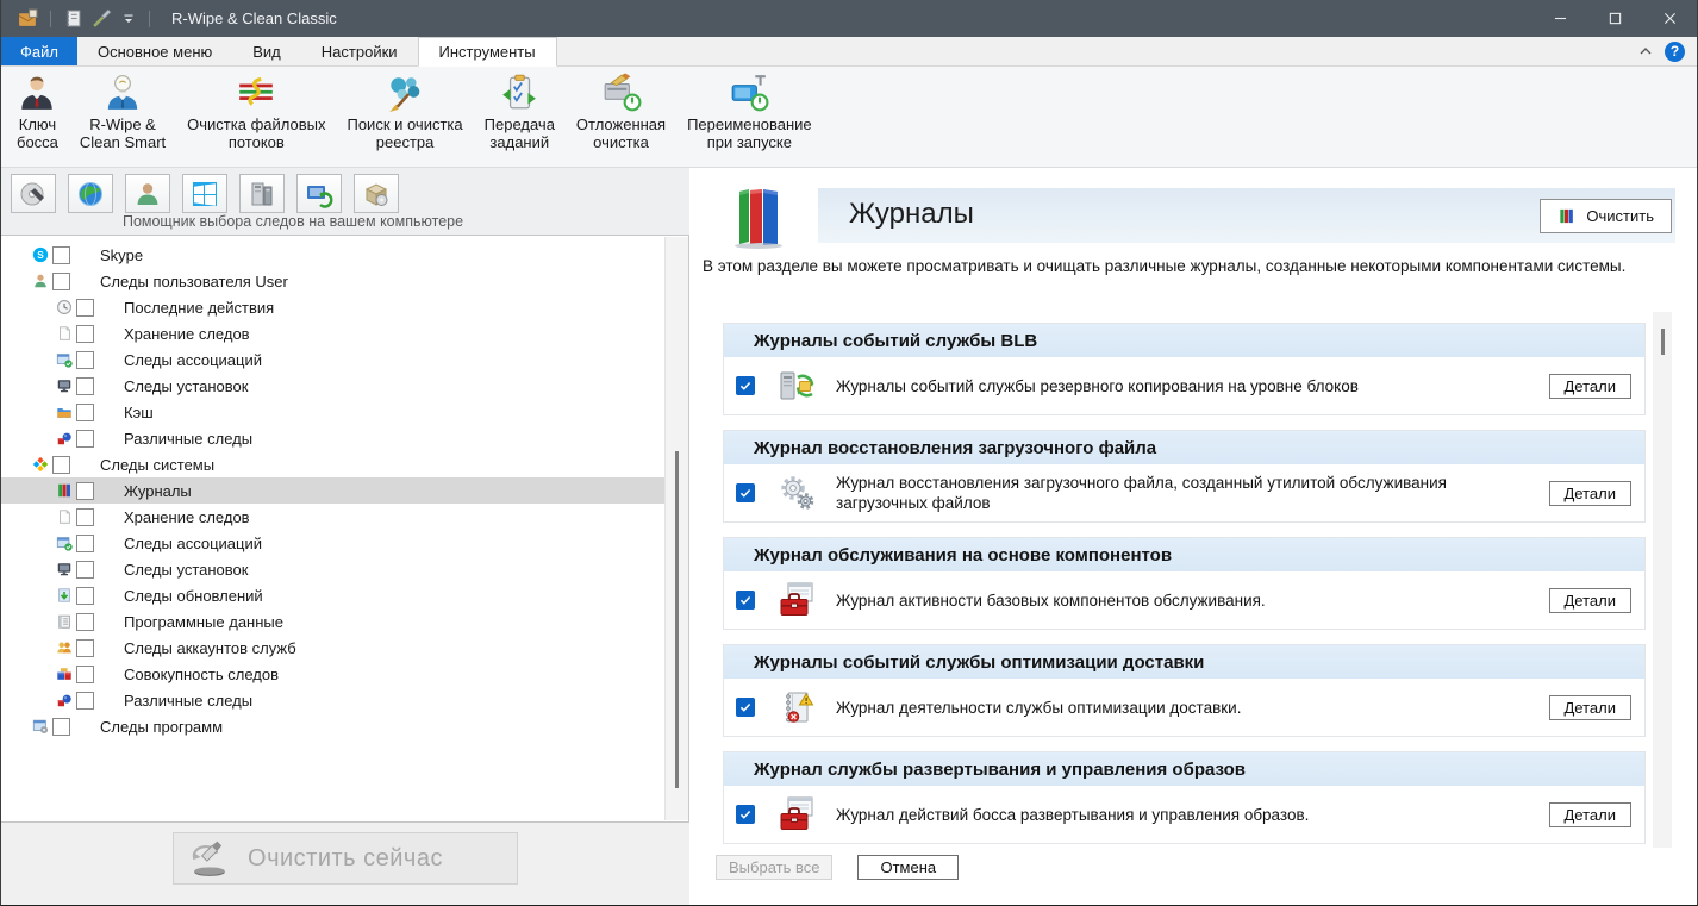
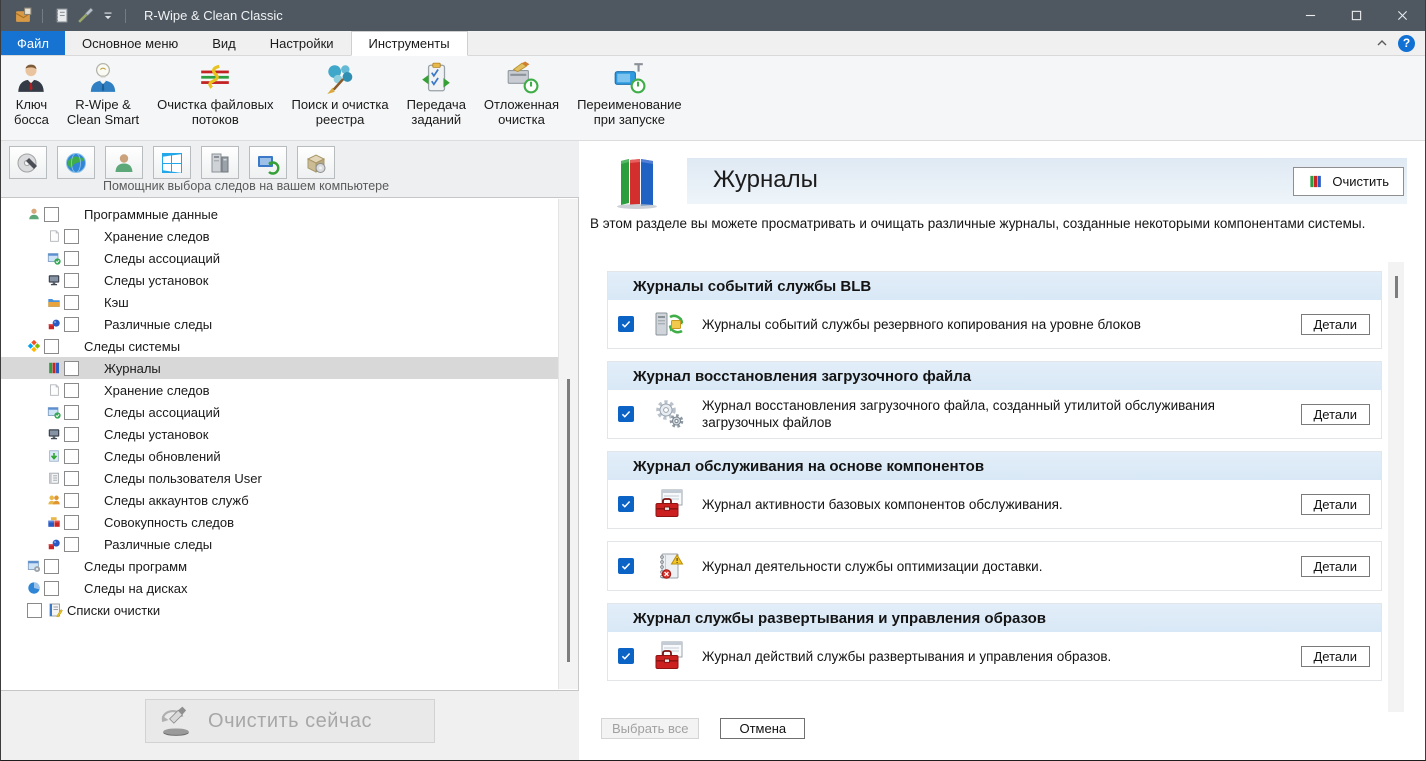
  R-Wipe & Clean Classic
  Файл
  Основное меню
  Вид
  Настройки
  Инструменты
  ?
  Ключ
  босса
  R-Wipe &
  Clean Smart
  Очистка файловых
  потоков
  Поиск и очистка
  реестра
  Передача
  заданий
  Отложенная
  очистка
  Переименование
  при запуске
  Помощник выбора следов на вашем компьютере
- Skype
- Следы пользователя User
+ Программные данные
- Последние действия
  Хранение следов
  Следы ассоциаций
  Следы установок
  Кэш
  Различные следы
  Следы системы
  Журналы
  Хранение следов
  Следы ассоциаций
  Следы установок
  Следы обновлений
- Программные данные
+ Следы пользователя User
  Следы аккаунтов служб
  Совокупность следов
  Различные следы
  Следы программ
+ Следы на дисках
+ Списки очистки
  Очистить сейчас
  Журналы
  Очистить
  В этом разделе вы можете просматривать и очищать различные журналы, созданные некоторыми компонентами системы.
  Журналы событий службы BLB
  Журналы событий службы резервного копирования на уровне блоков
  Детали
  Журнал восстановления загрузочного файла
  Журнал восстановления загрузочного файла, созданный утилитой обслуживания загрузочных файлов
  Детали
  Журнал обслуживания на основе компонентов
  Журнал активности базовых компонентов обслуживания.
  Детали
- Журналы событий службы оптимизации доставки
  Журнал деятельности службы оптимизации доставки.
  Детали
  Журнал службы развертывания и управления образов
- Журнал действий босса развертывания и управления образов.
+ Журнал действий службы развертывания и управления образов.
  Детали
  Выбрать все
  Отмена
